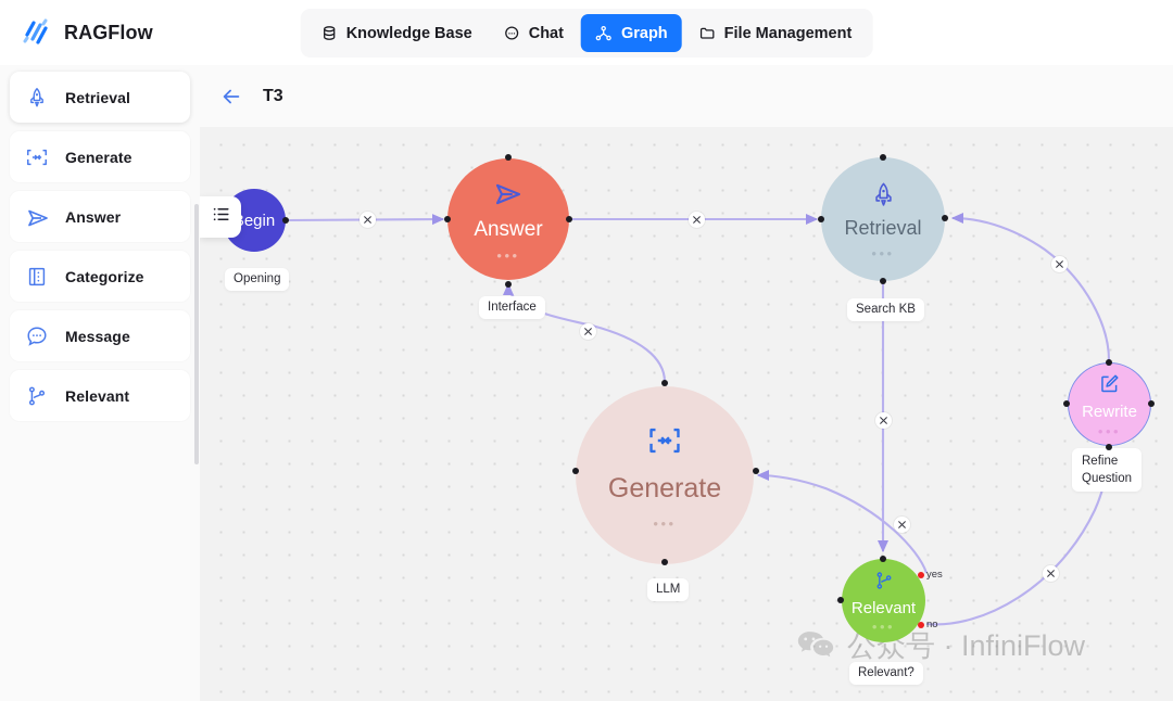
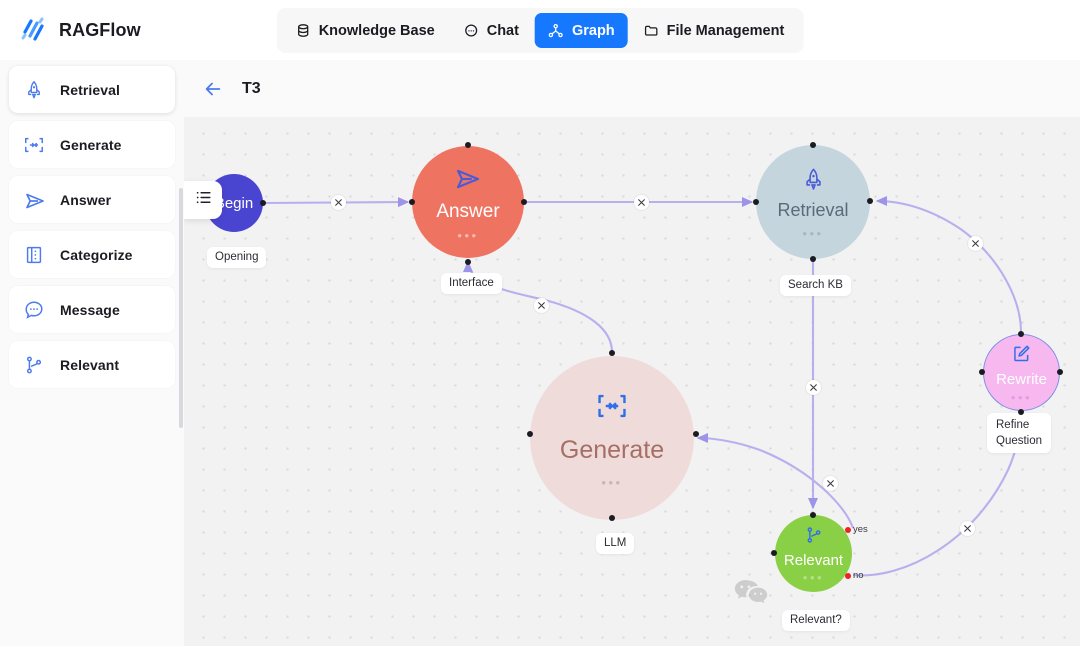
  RAGFlow
  Knowledge Base
  Chat
  Graph
  File Management
  Retrieval
  Generate
  Answer
  Categorize
  Message
  Relevant
  T3
- 公众号 · InfiniFlow
  egin
  Opening
  Answer
  •••
  Interface
  Retrieval
  •••
  Search KB
  Generate
  •••
  LLM
  Rewrite
  •••
  Refine
  Question
  Relevant
  •••
  yes
  no
  Relevant?
